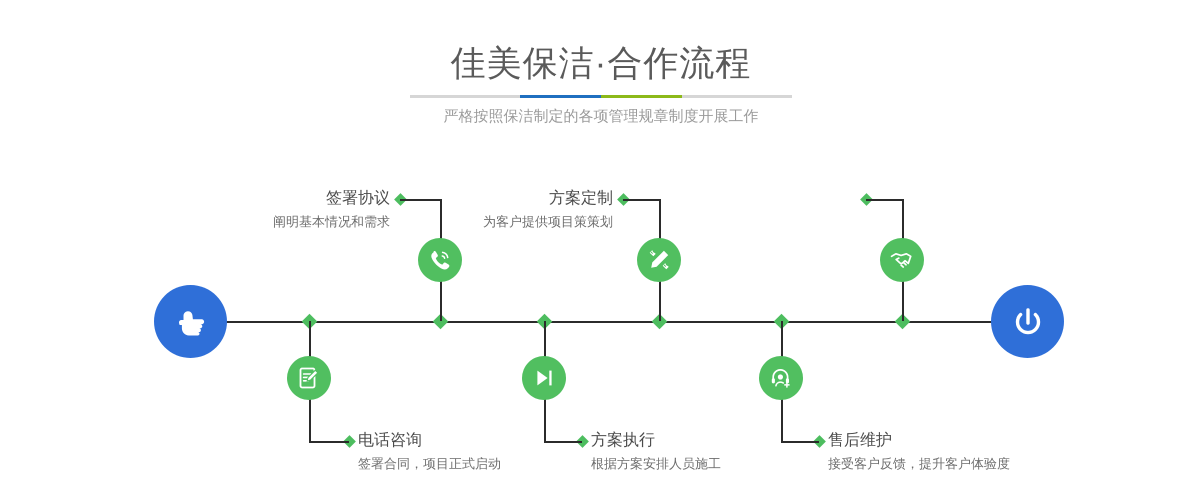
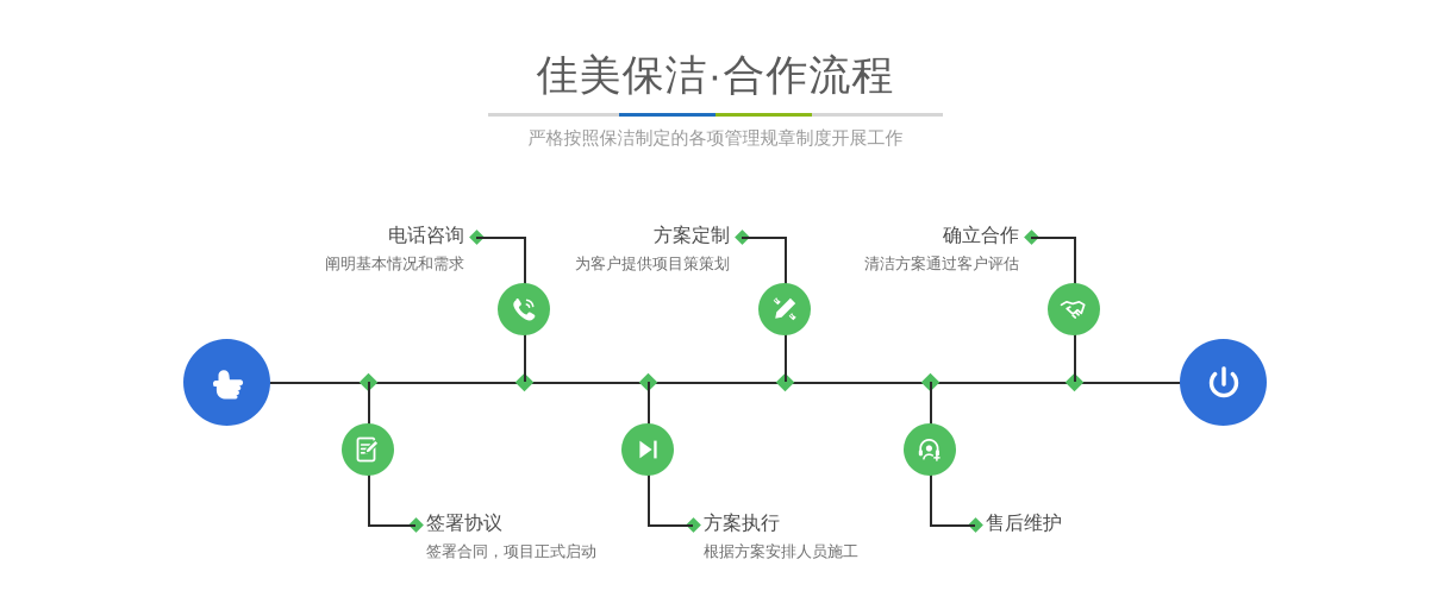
  佳美保洁·合作流程
  严格按照保洁制定的各项管理规章制度开展工作
- 签署协议
+ 电话咨询
  阐明基本情况和需求
- 电话咨询
+ 签署协议
  签署合同，项目正式启动
  方案定制
  为客户提供项目策策划
  方案执行
  根据方案安排人员施工
+ 确立合作
+ 清洁方案通过客户评估
  售后维护
- 接受客户反馈，提升客户体验度
